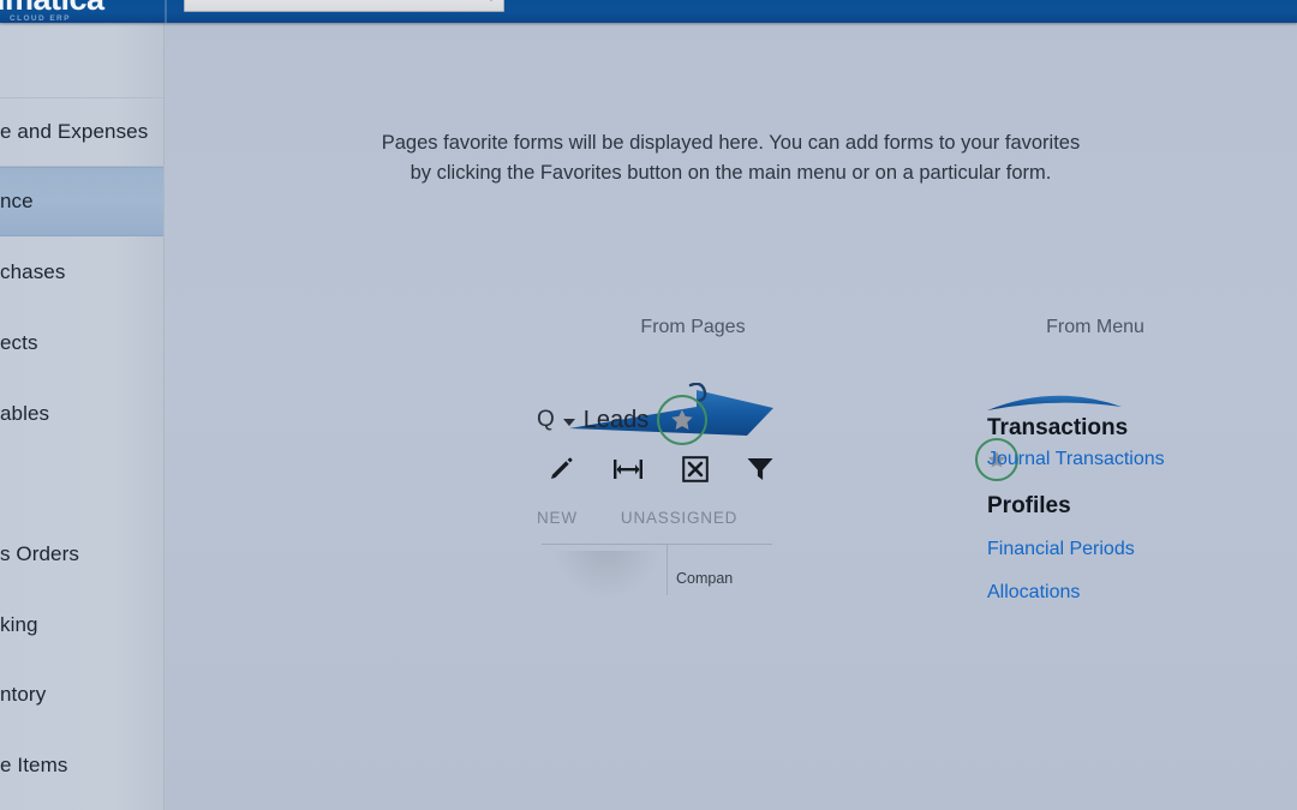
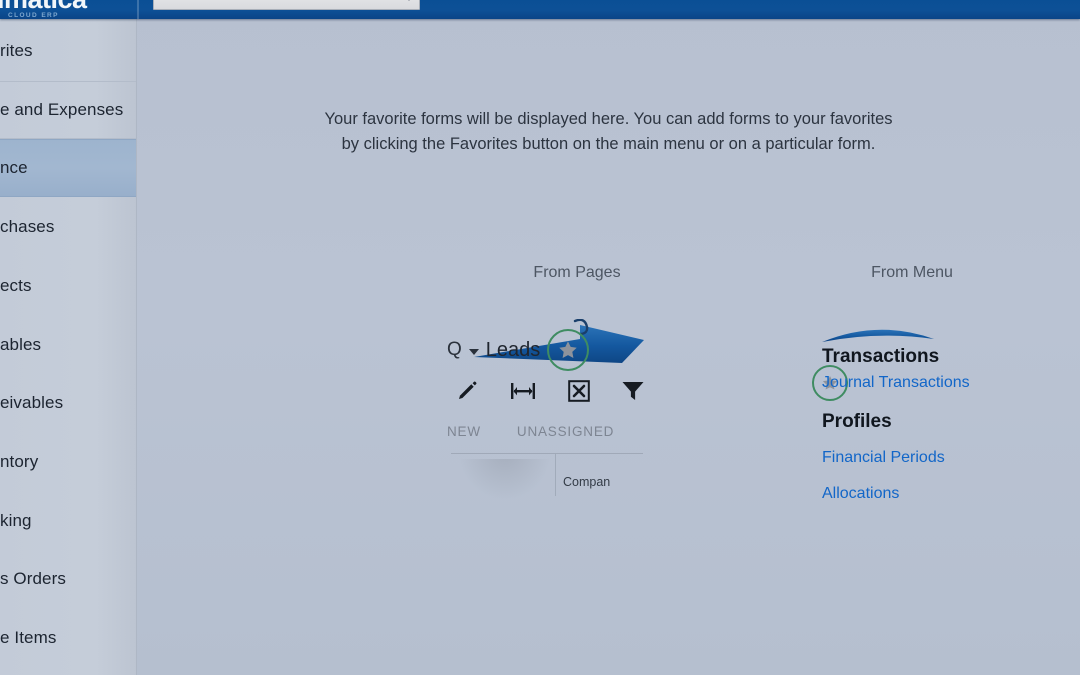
+ rites
  e and Expenses
  nce
  chases
  ects
  ables
+ eivables
- s Orders
+ ntory
  king
- ntory
+ s Orders
  e Items
- Pages favorite forms will be displayed here. You can add forms to your favorites
+ Your favorite forms will be displayed here. You can add forms to your favorites
  by clicking the Favorites button on the main menu or on a particular form.
  From Pages
  Q
  Leads
  NEW
  UNASSIGNED
  Compan
  From Menu
  Transactions
  Journal Transactions
  Profiles
  Financial Periods
  Allocations
